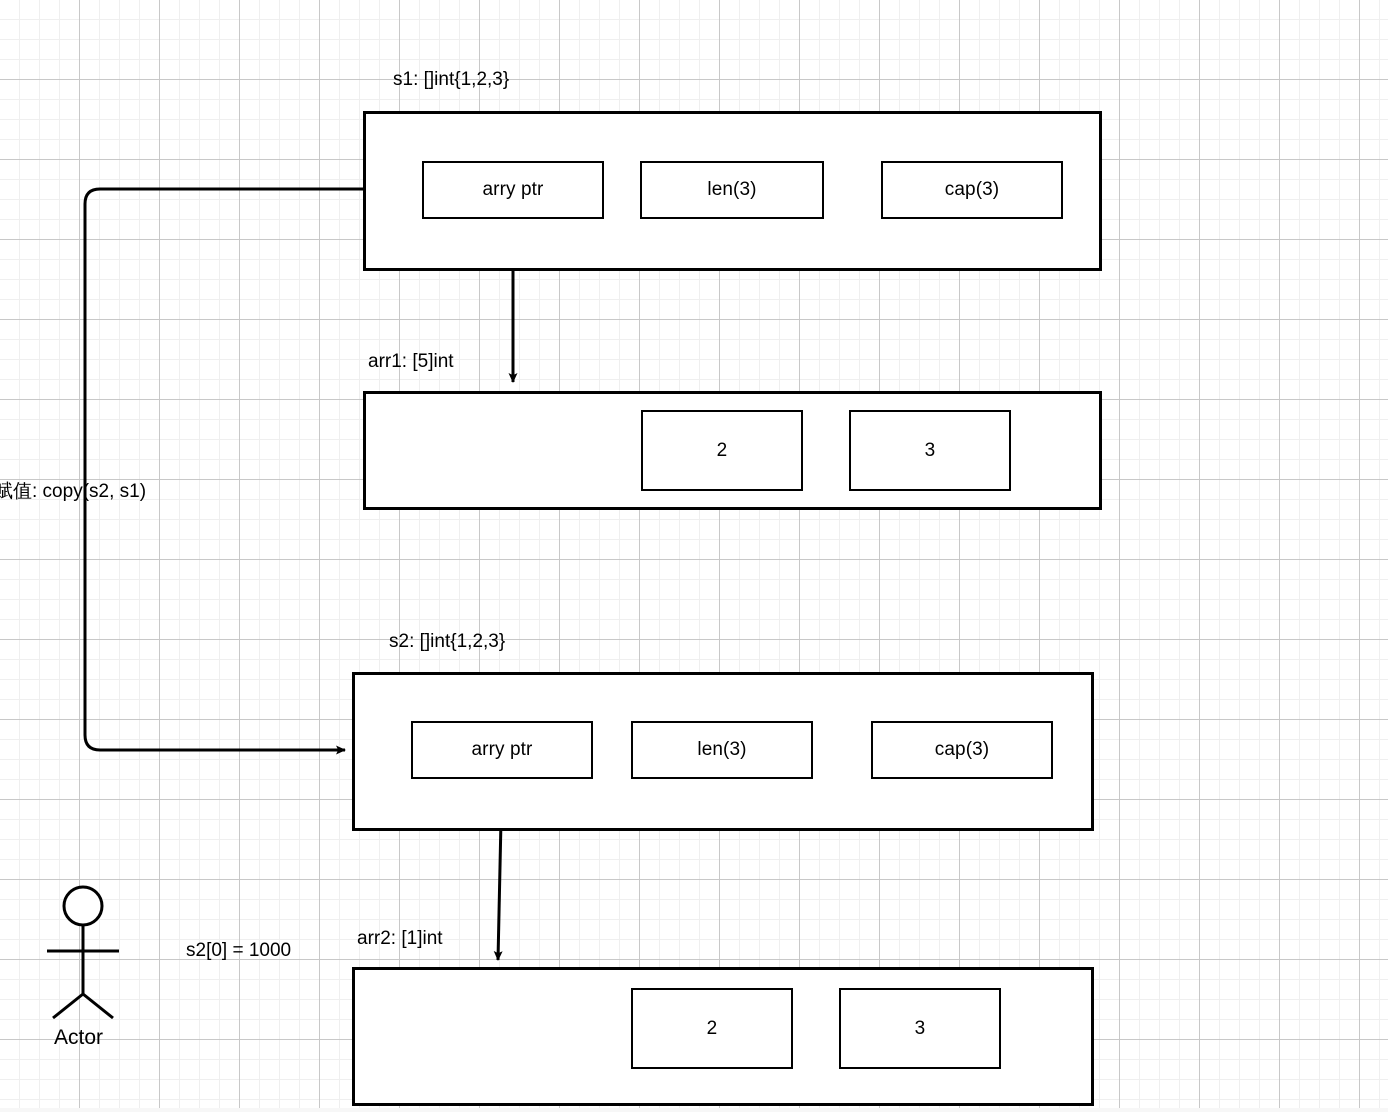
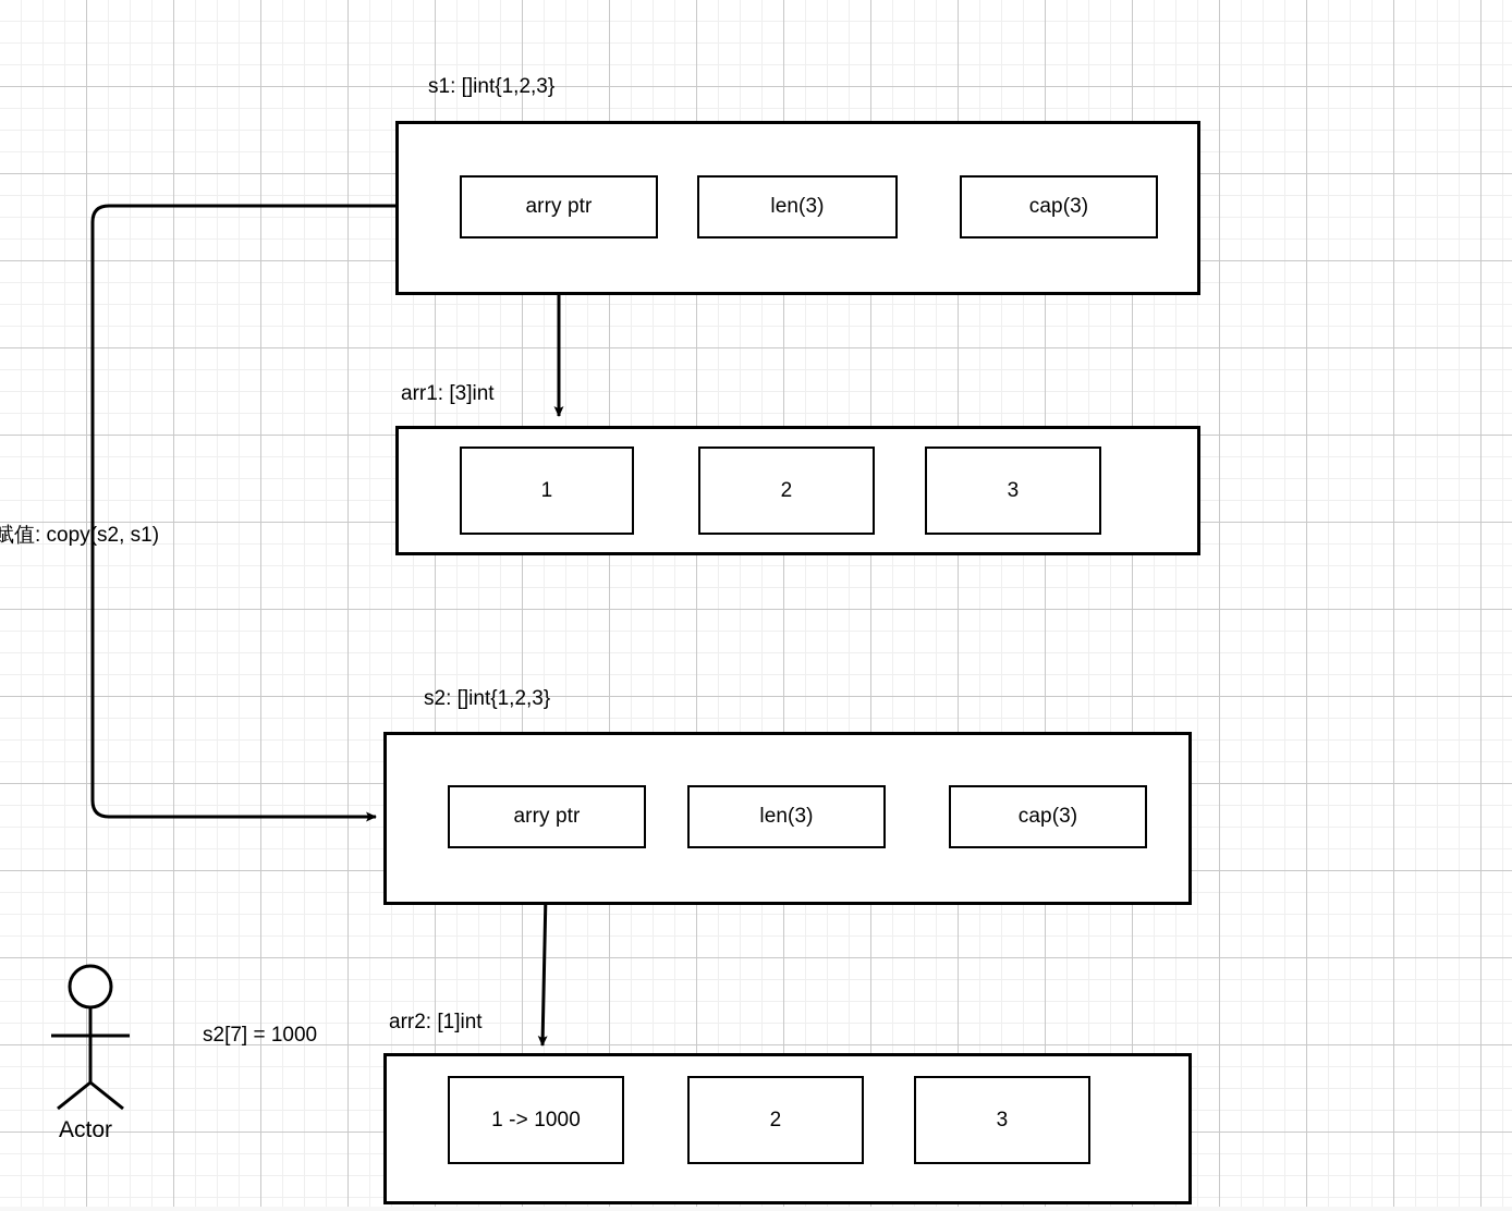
  s1: []int{1,2,3}
  arry ptr
  len(3)
  cap(3)
- arr1: [5]int
+ arr1: [3]int
+ 1
  2
  3
  赋值: copy(s2, s1)
  s2: []int{1,2,3}
  arry ptr
  len(3)
  cap(3)
- s2[0] = 1000
+ s2[7] = 1000
  arr2: [1]int
+ 1 -> 1000
  2
  3
  Actor
